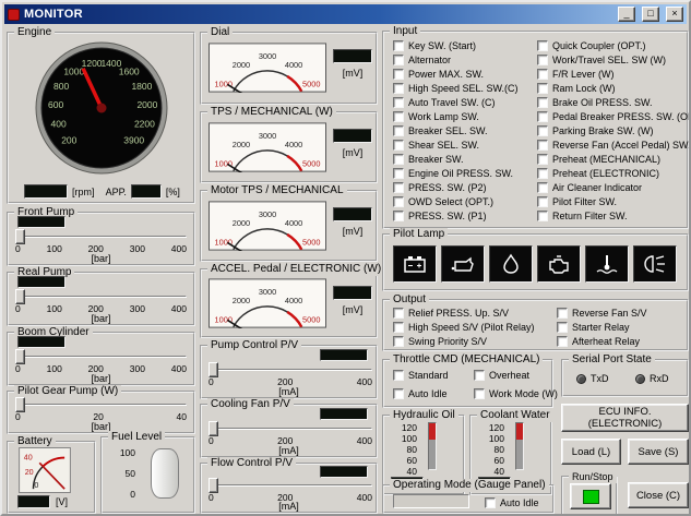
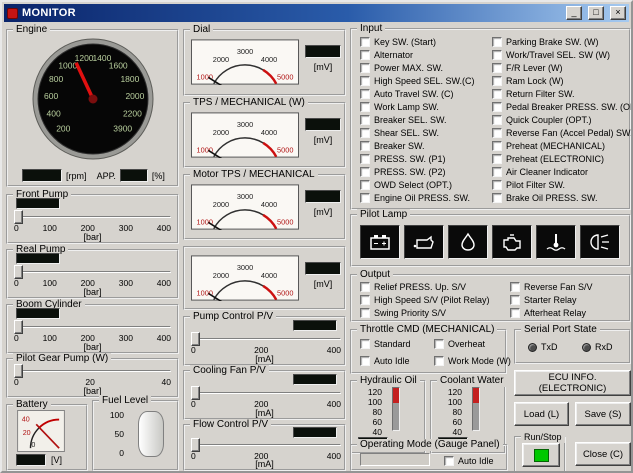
  MONITOR
  _
  □
  ×
  Engine
  200
  400
  600
  800
  1000
  1200
  1400
  1600
  1800
  2000
  2200
  3900
  [rpm]
  APP.
  [%]
  Front Pump
  0
  100
  200
  300
  400
  [bar]
  Real Pump
  0
  100
  200
  300
  400
  [bar]
  Boom Cylinder
  0
  100
  200
  300
  400
  [bar]
  Pilot Gear Pump (W)
  0
  20
  40
  [bar]
  Battery
  40
  20
  0
  [V]
  Fuel Level
  100
  50
  0
  Dial
  1000
  2000
  3000
  4000
  5000
  [mV]
  TPS / MECHANICAL (W)
  1000
  2000
  3000
  4000
  5000
  [mV]
  Motor TPS / MECHANICAL
  1000
  2000
  3000
  4000
  5000
  [mV]
- ACCEL. Pedal / ELECTRONIC (W)
  1000
  2000
  3000
  4000
  5000
  [mV]
  Pump Control P/V
  0
  200
  400
  [mA]
  Cooling Fan P/V
  0
  200
  400
  [mA]
  Flow Control P/V
  0
  200
  400
  [mA]
  Input
  Key SW. (Start)
  Alternator
  Power MAX. SW.
  High Speed SEL. SW.(C)
  Auto Travel SW. (C)
  Work Lamp SW.
  Breaker SEL. SW.
  Shear SEL. SW.
  Breaker SW.
- Engine Oil PRESS. SW.
+ PRESS. SW. (P1)
  PRESS. SW. (P2)
  OWD Select (OPT.)
- PRESS. SW. (P1)
+ Engine Oil PRESS. SW.
- Quick Coupler (OPT.)
+ Parking Brake SW. (W)
  Work/Travel SEL. SW (W)
  F/R Lever (W)
  Ram Lock (W)
- Brake Oil PRESS. SW.
+ Return Filter SW.
  Pedal Breaker PRESS. SW. (O
- Parking Brake SW. (W)
+ Quick Coupler (OPT.)
  Reverse Fan (Accel Pedal) SW
  Preheat (MECHANICAL)
  Preheat (ELECTRONIC)
  Air Cleaner Indicator
  Pilot Filter SW.
- Return Filter SW.
+ Brake Oil PRESS. SW.
  Pilot Lamp
  Output
  Relief PRESS. Up. S/V
  High Speed S/V (Pilot Relay)
  Swing Priority S/V
  Reverse Fan S/V
  Starter Relay
  Afterheat Relay
  Throttle CMD (MECHANICAL)
  Standard
  Overheat
  Auto Idle
  Work Mode (W)
  Serial Port State
  TxD
  RxD
  Hydraulic Oil
  120
  100
  80
  60
  40
  Coolant Water
  120
  100
  80
  60
  40
  ECU INFO. (ELECTRONIC)
  Load (L)
  Save (S)
  Run/Stop
  Close (C)
  Operating Mode (Gauge Panel)
  Auto Idle
